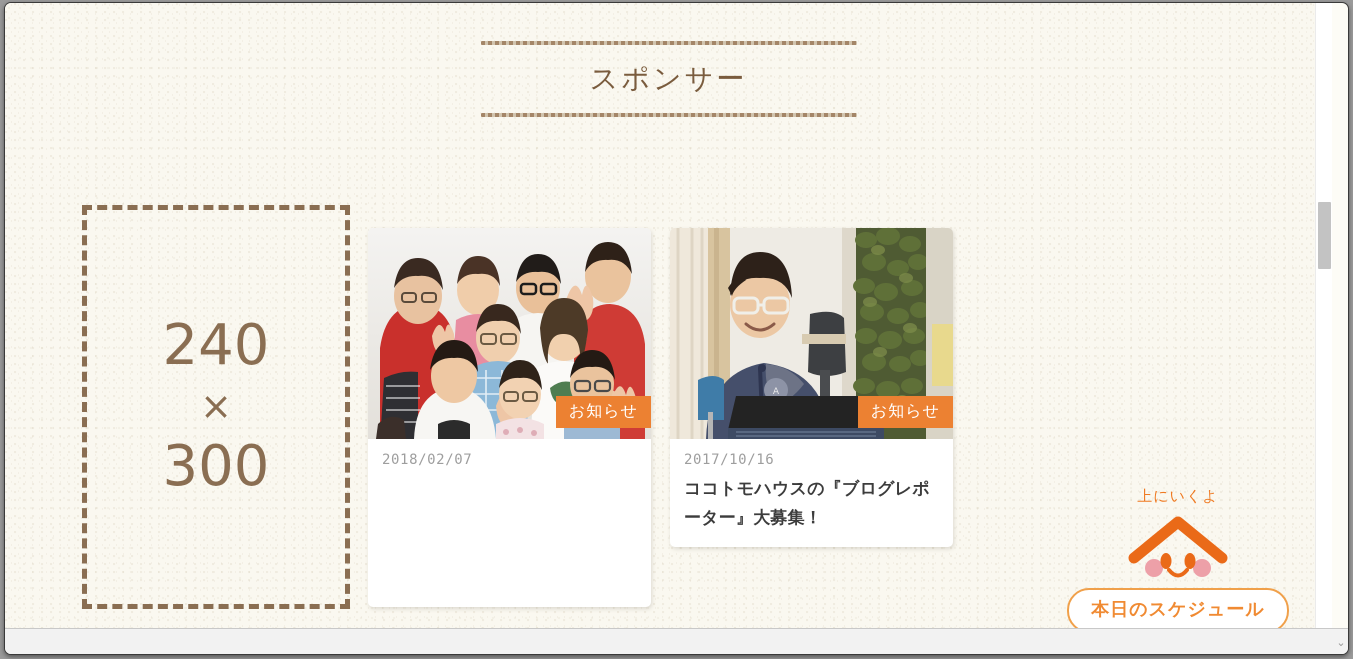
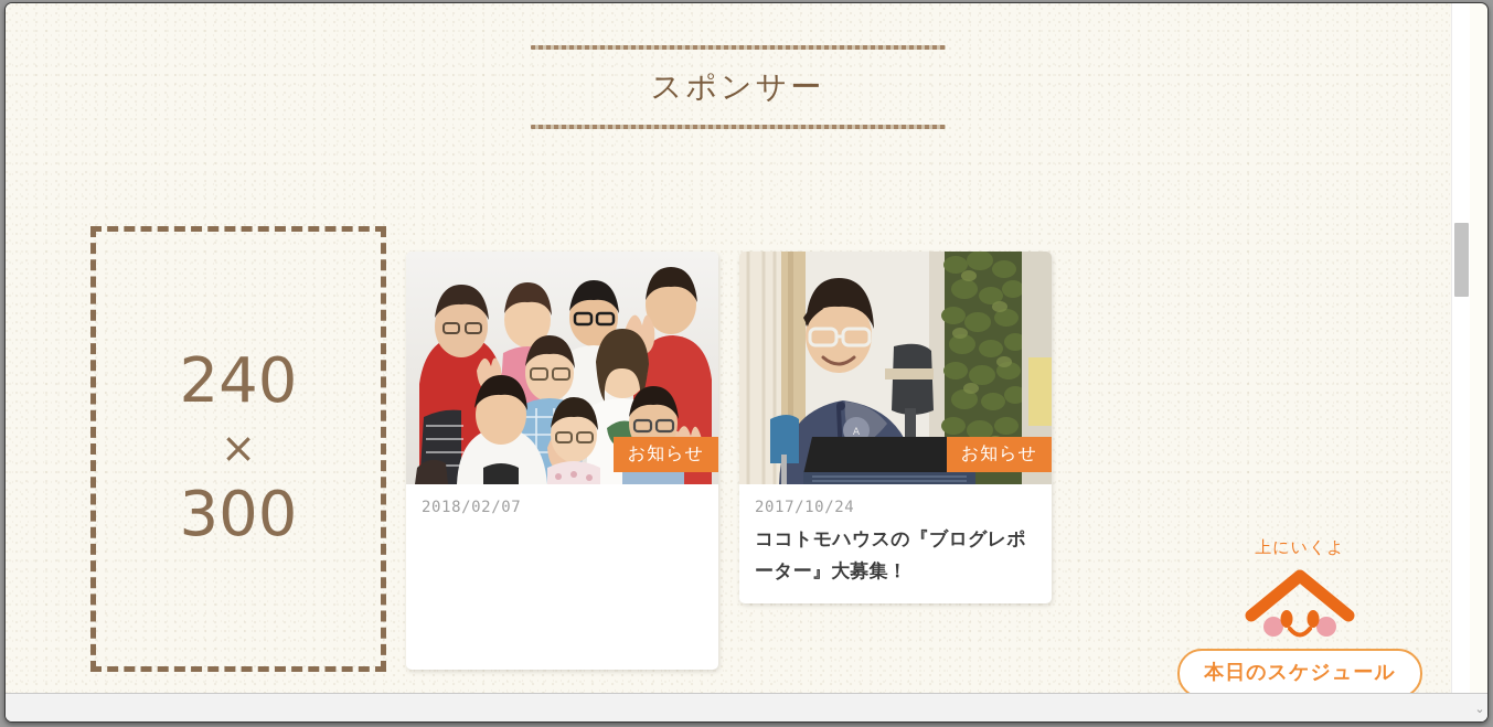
  スポンサー
  240
  ×
  300
  お知らせ
  2018/02/07
  A
  お知らせ
- 2017/10/16
+ 2017/10/24
  ココトモハウスの『ブログレポーター』大募集！
  上にいくよ
  本日のスケジュール
  ⌄
